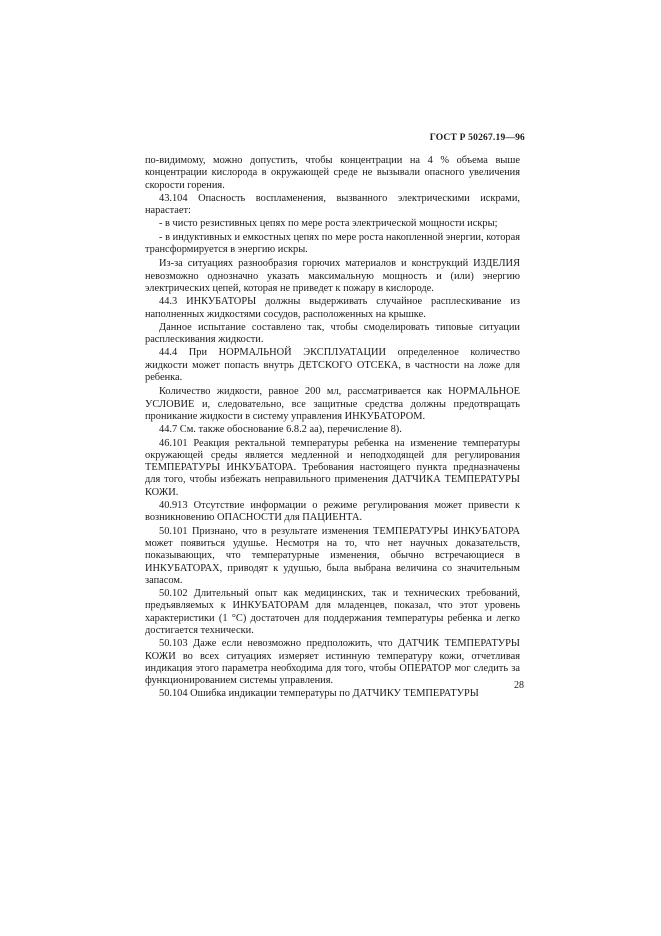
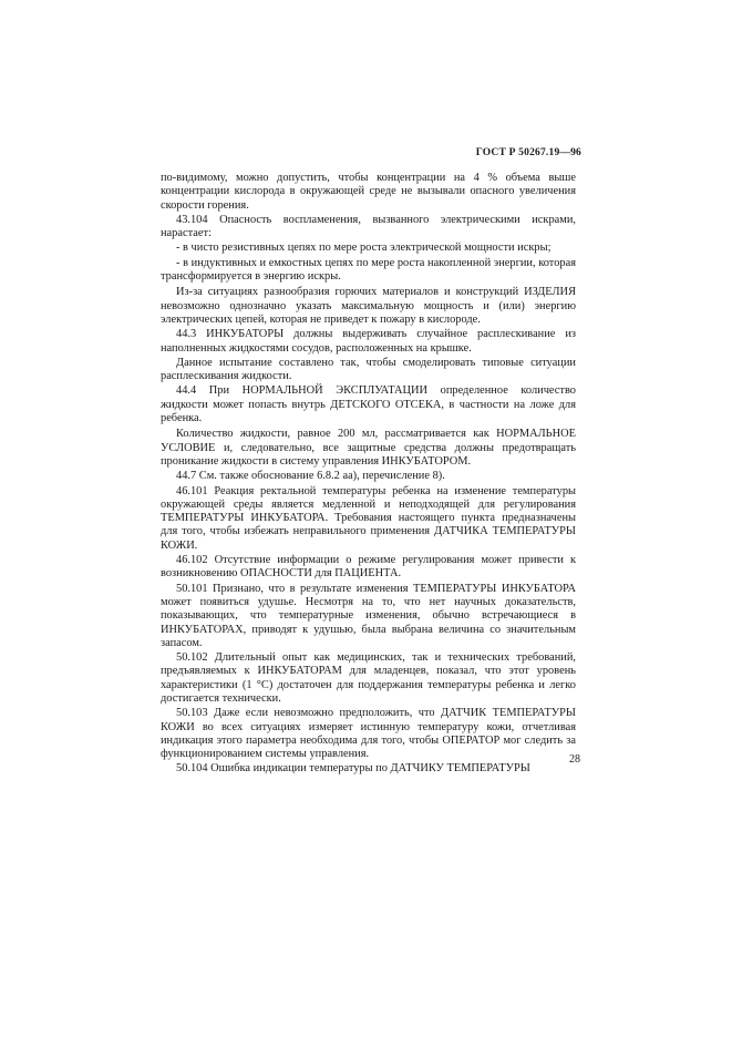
  ГОСТ Р 50267.19—96
  по-видимому, можно допустить, чтобы концентрации на 4 % объема выше концентрации кислорода в окружающей среде не вызывали опасного увеличения скорости горения.
  43.104 Опасность воспламенения, вызванного электрическими искрами, нарастает:
  - в чисто резистивных цепях по мере роста электрической мощности искры;
  - в индуктивных и емкостных цепях по мере роста накопленной энергии, которая трансформируется в энергию искры.
  Из-за ситуациях разнообразия горючих материалов и конструкций ИЗДЕЛИЯ невозможно однозначно указать максимальную мощность и (или) энергию электрических цепей, которая не приведет к пожару в кислороде.
  44.3 ИНКУБАТОРЫ должны выдерживать случайное расплескивание из наполненных жидкостями сосудов, расположенных на крышке.
  Данное испытание составлено так, чтобы смоделировать типовые ситуации расплескивания жидкости.
  44.4 При НОРМАЛЬНОЙ ЭКСПЛУАТАЦИИ определенное количество жидкости может попасть внутрь ДЕТСКОГО ОТСЕКА, в частности на ложе для ребенка.
  Количество жидкости, равное 200 мл, рассматривается как НОРМАЛЬНОЕ УСЛОВИЕ и, следовательно, все защитные средства должны предотвращать проникание жидкости в систему управления ИНКУБАТОРОМ.
  44.7 См. также обоснование 6.8.2 аа), перечисление 8).
  46.101 Реакция ректальной температуры ребенка на изменение температуры окружающей среды является медленной и неподходящей для регулирования ТЕМПЕРАТУРЫ ИНКУБАТОРА. Требования настоящего пункта предназначены для того, чтобы избежать неправильного применения ДАТЧИКА ТЕМПЕРАТУРЫ КОЖИ.
- 40.913 Отсутствие информации о режиме регулирования может привести к возникновению ОПАСНОСТИ для ПАЦИЕНТА.
+ 46.102 Отсутствие информации о режиме регулирования может привести к возникновению ОПАСНОСТИ для ПАЦИЕНТА.
  50.101 Признано, что в результате изменения ТЕМПЕРАТУРЫ ИНКУБАТОРА может появиться удушье. Несмотря на то, что нет научных доказательств, показывающих, что температурные изменения, обычно встречающиеся в ИНКУБАТОРАХ, приводят к удушью, была выбрана величина со значительным запасом.
  50.102 Длительный опыт как медицинских, так и технических требований, предъявляемых к ИНКУБАТОРАМ для младенцев, показал, что этот уровень характеристики (1 °С) достаточен для поддержания температуры ребенка и легко достигается технически.
  50.103 Даже если невозможно предположить, что ДАТЧИК ТЕМПЕРАТУРЫ КОЖИ во всех ситуациях измеряет истинную температуру кожи, отчетливая индикация этого параметра необходима для того, чтобы ОПЕРАТОР мог следить за функционированием системы управления.
  50.104 Ошибка индикации температуры по ДАТЧИКУ ТЕМПЕРАТУРЫ
  28
